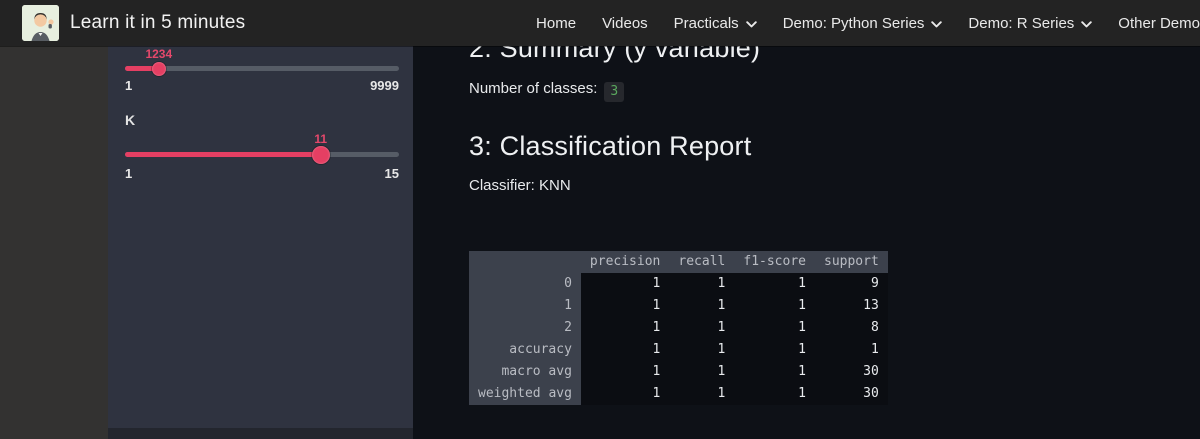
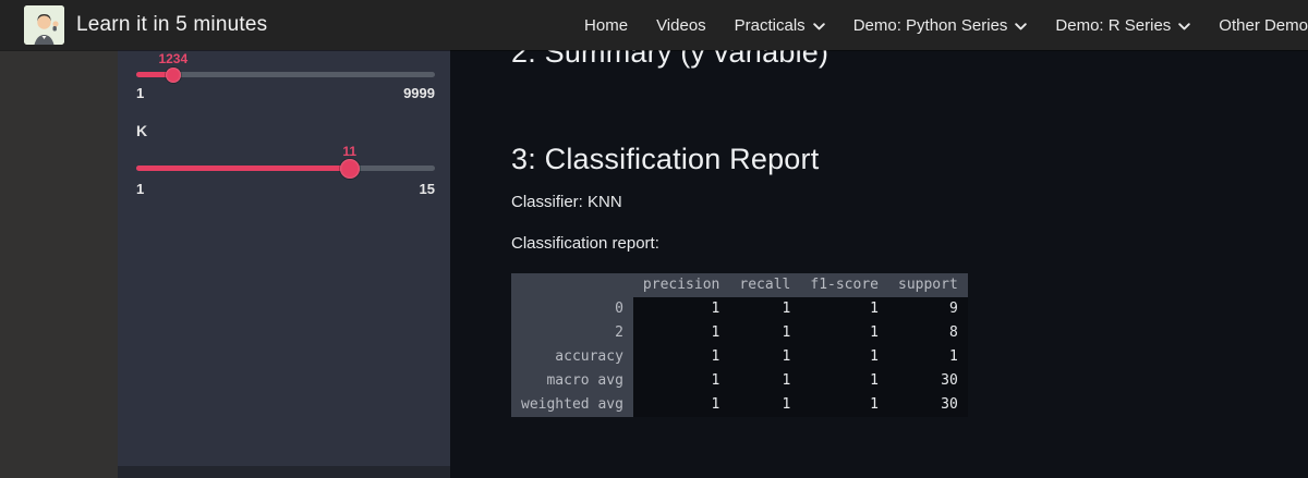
  2: Summary (y variable)
- Number of classes: 3
  3: Classification Report
  Classifier: KNN
+ Classification report:
  	precision	recall	f1-score	support
  0	1	1	1	9
- 1	1	1	1	13
  2	1	1	1	8
  accuracy	1	1	1	1
  macro avg	1	1	1	30
  weighted avg	1	1	1	30
  1234
  1
  9999
  K
  11
  1
  15
  Learn it in 5 minutes
  Home
  Videos
  Practicals
  Demo: Python Series
  Demo: R Series
  Other Demo
